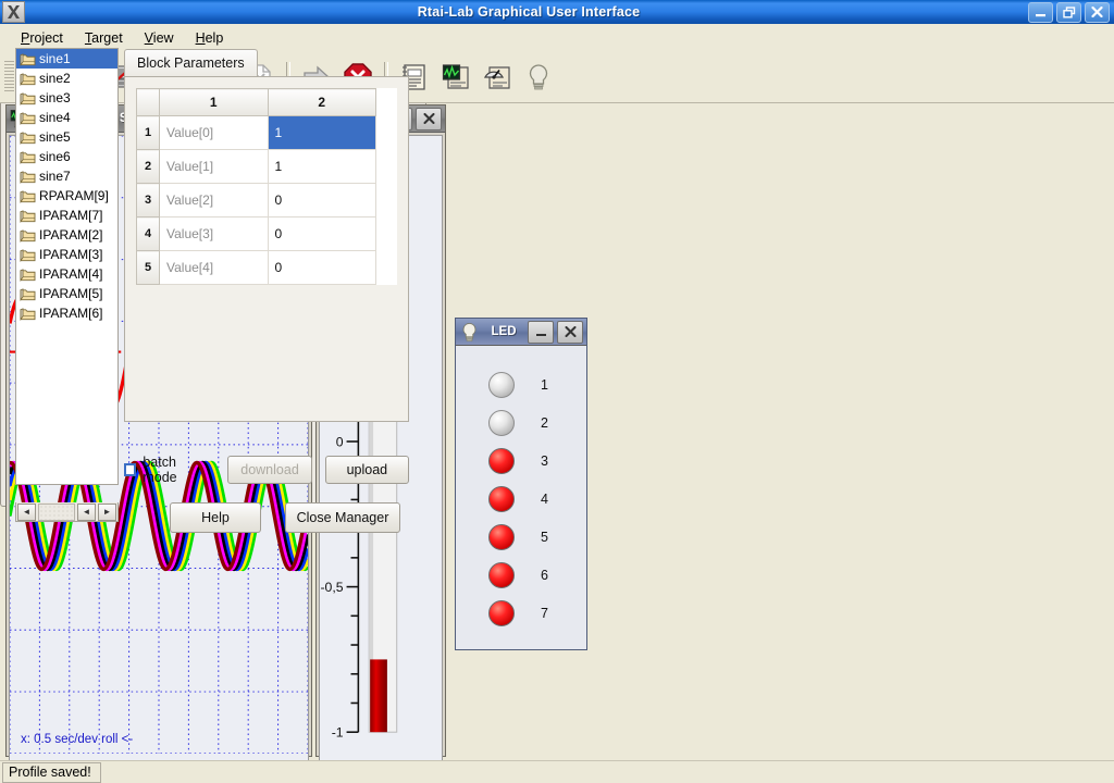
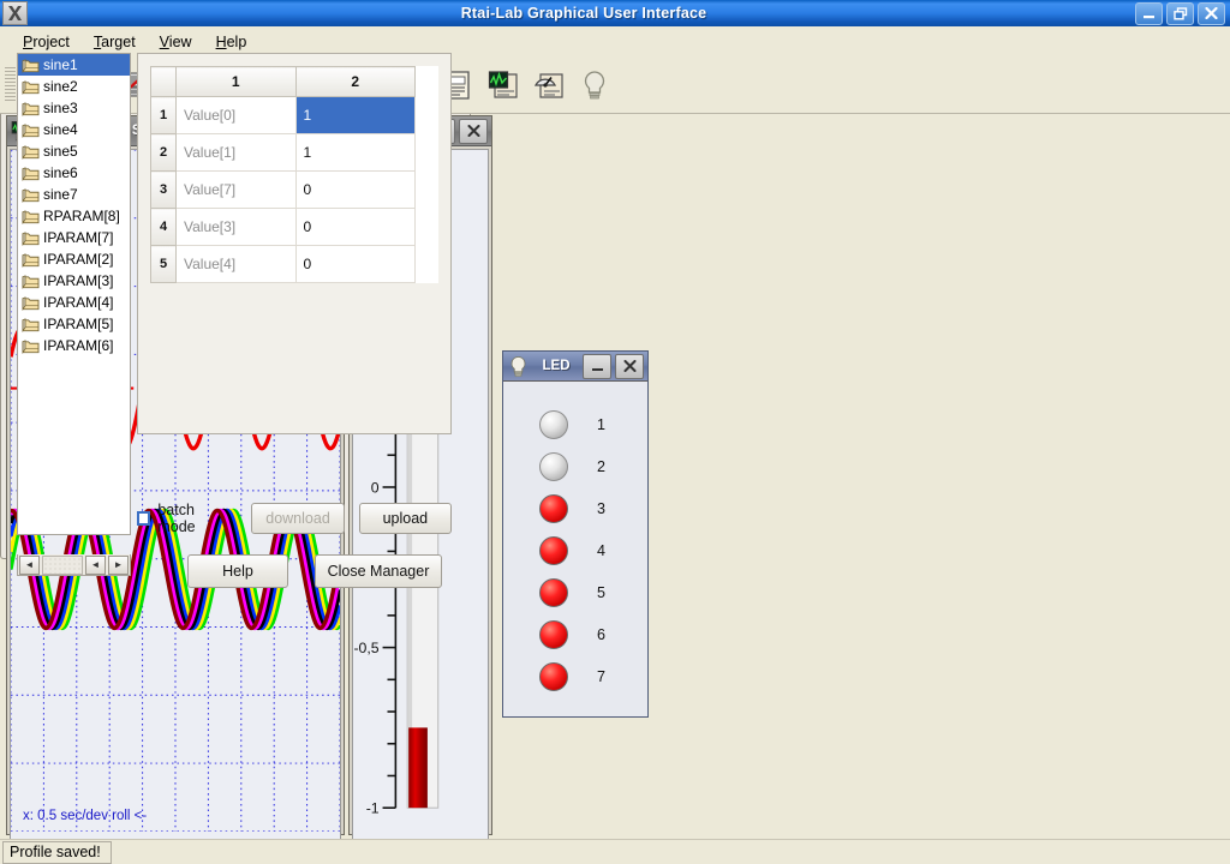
  Rtai-Lab Graphical User Interface
  Project
  Target
  View
  Help
  x: 0.5 sec/dev roll <-
  0
  -0,5
  -1
  LED
  1
  2
  3
  4
  5
  6
  7
  sine1
  sine2
  sine3
  sine4
  sine5
  sine6
  sine7
- RPARAM[9]
+ RPARAM[8]
  IPARAM[7]
  IPARAM[2]
  IPARAM[3]
  IPARAM[4]
  IPARAM[5]
  IPARAM[6]
  ◄
  ◄
  ►
- Block Parameters
  	1	2
  1	Value[0]	1
  2	Value[1]	1
- 3	Value[2]	0
+ 3	Value[7]	0
  4	Value[3]	0
  5	Value[4]	0
  batch mode
  download
  upload
  Help
  Close Manager
  Profile saved!
